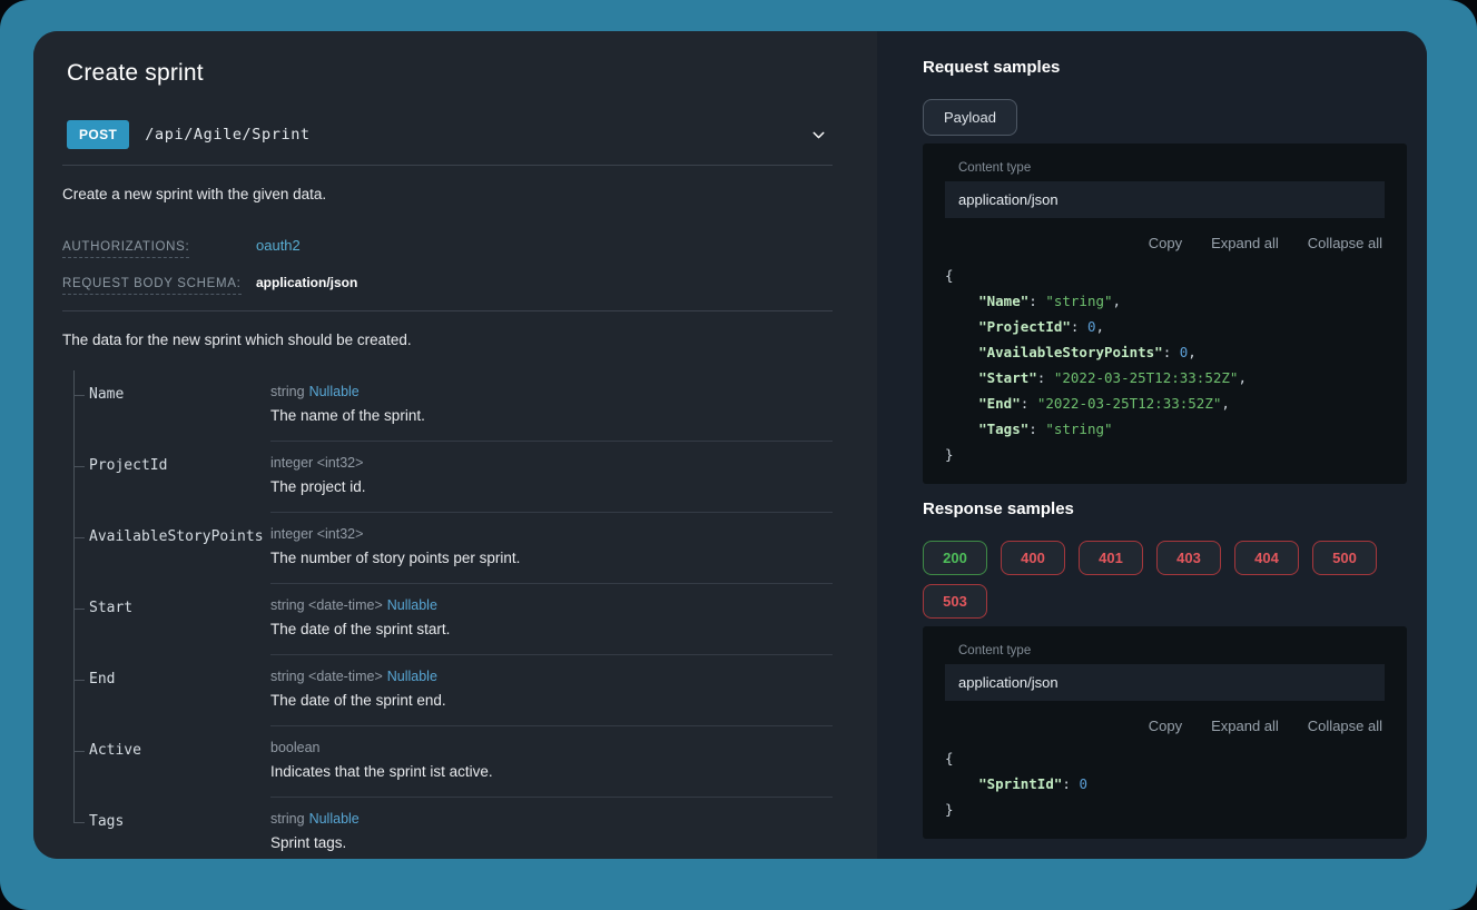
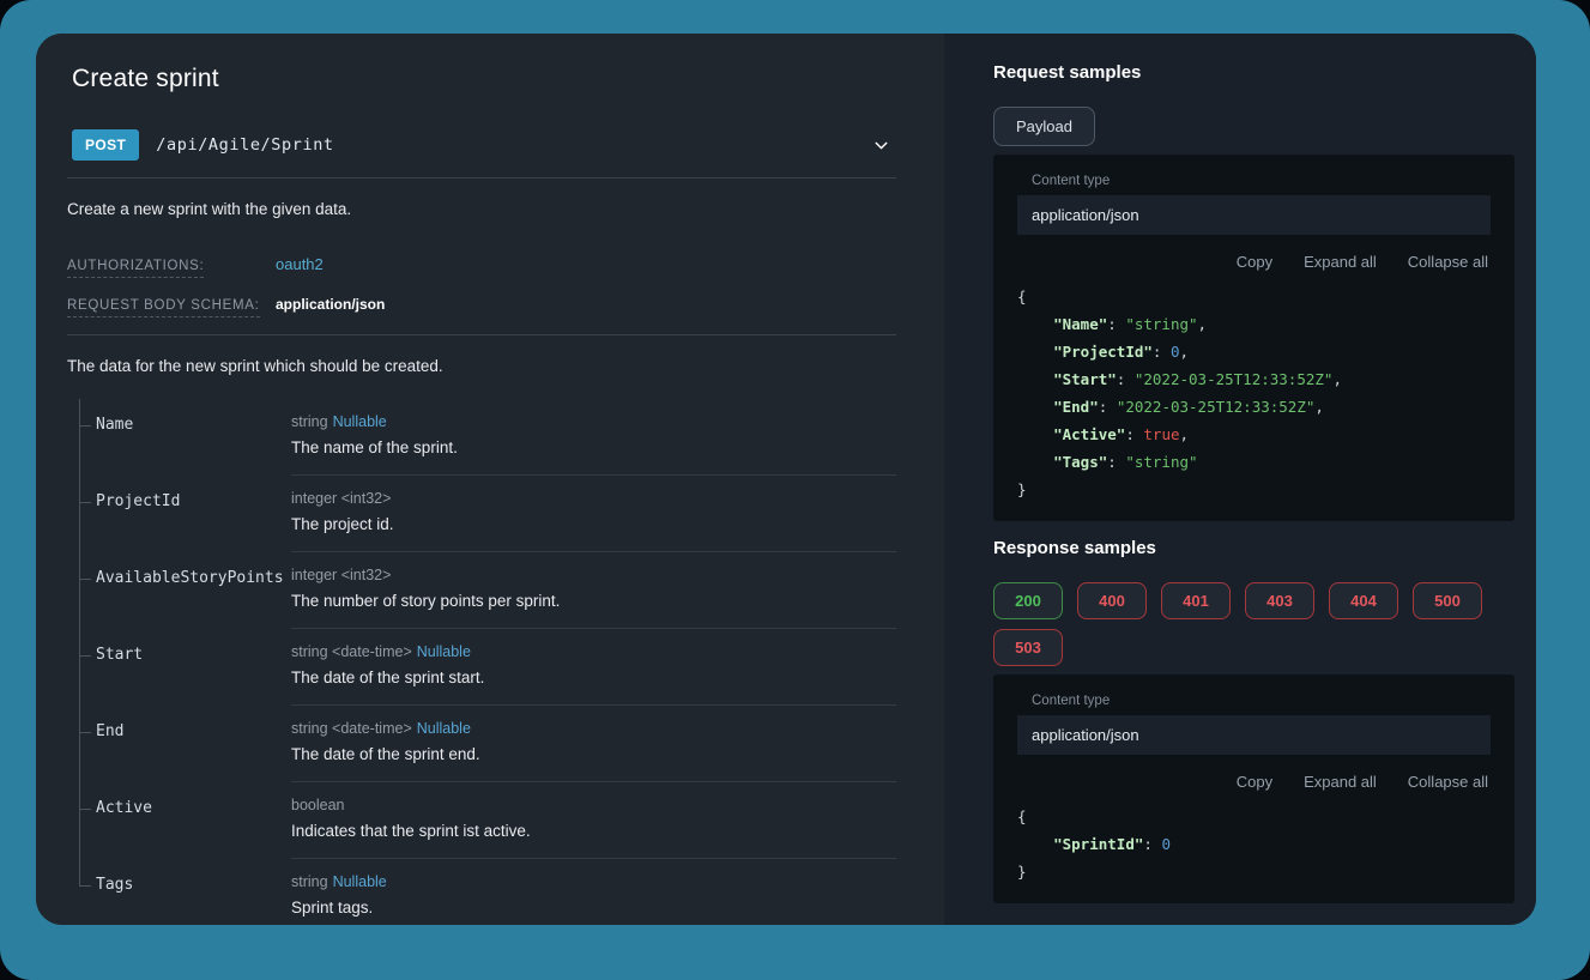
  Create sprint
  POST
  /api/Agile/Sprint
  Create a new sprint with the given data.
  AUTHORIZATIONS:
  oauth2
  REQUEST BODY SCHEMA:
  application/json
  The data for the new sprint which should be created.
  Name
  string Nullable
  The name of the sprint.
  ProjectId
  integer <int32>
  The project id.
  AvailableStoryPoints
  integer <int32>
  The number of story points per sprint.
  Start
  string <date-time> Nullable
  The date of the sprint start.
  End
  string <date-time> Nullable
  The date of the sprint end.
  Active
  boolean
  Indicates that the sprint ist active.
  Tags
  string Nullable
  Sprint tags.
  Request samples
  Payload
  Content type
  application/json
  Copy
  Expand all
  Collapse all
  {
  "Name": "string",
  "ProjectId": 0,
- "AvailableStoryPoints": 0,
  "Start": "2022-03-25T12:33:52Z",
  "End": "2022-03-25T12:33:52Z",
+ "Active": true,
  "Tags": "string"
  }
  Response samples
  200
  400
  401
  403
  404
  500
  503
  Content type
  application/json
  Copy
  Expand all
  Collapse all
  {
  "SprintId": 0
  }
